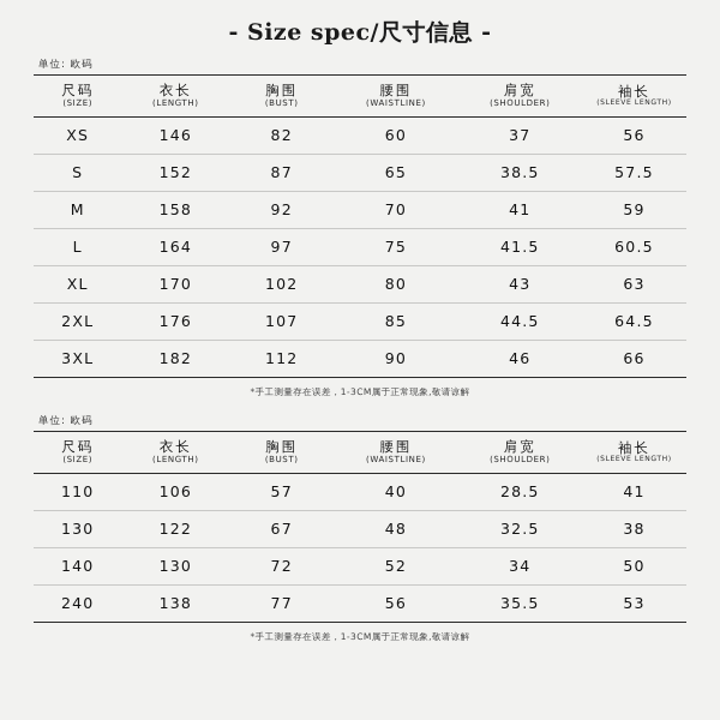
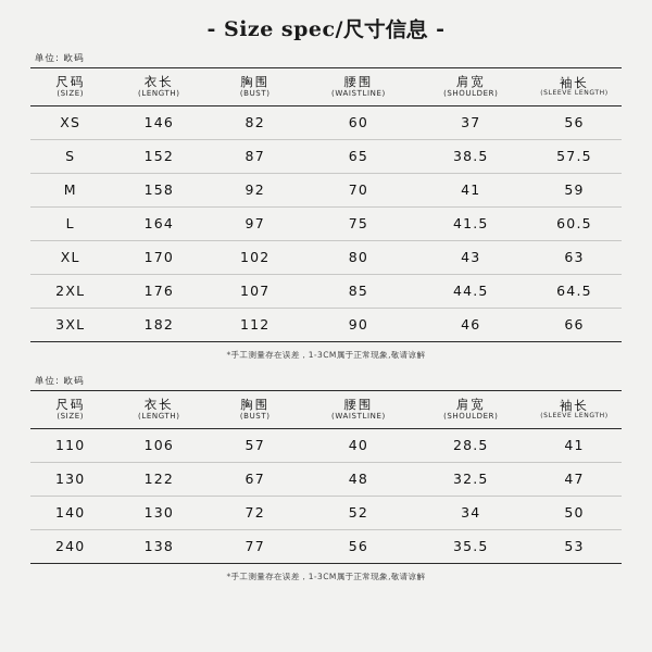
  - Size spec/尺寸信息 -
  单位: 欧码
  尺码 (SIZE)	衣长 (LENGTH)	胸围 (BUST)	腰围 (WAISTLINE)	肩宽 (SHOULDER)	袖长
  XS	146	82	60	37	56
  S	152	87	65	38.5	57.5
  M	158	92	70	41	59
  L	164	97	75	41.5	60.5
  XL	170	102	80	43	63
  2XL	176	107	85	44.5	64.5
  3XL	182	112	90	46	66
  *手工测量存在误差，1-3CM属于正常现象,敬请谅解
  单位: 欧码
  尺码 (SIZE)	衣长 (LENGTH)	胸围 (BUST)	腰围 (WAISTLINE)	肩宽 (SHOULDER)	袖长
  110	106	57	40	28.5	41
- 130	122	67	48	32.5	38
+ 130	122	67	48	32.5	47
  140	130	72	52	34	50
  240	138	77	56	35.5	53
  *手工测量存在误差，1-3CM属于正常现象,敬请谅解
